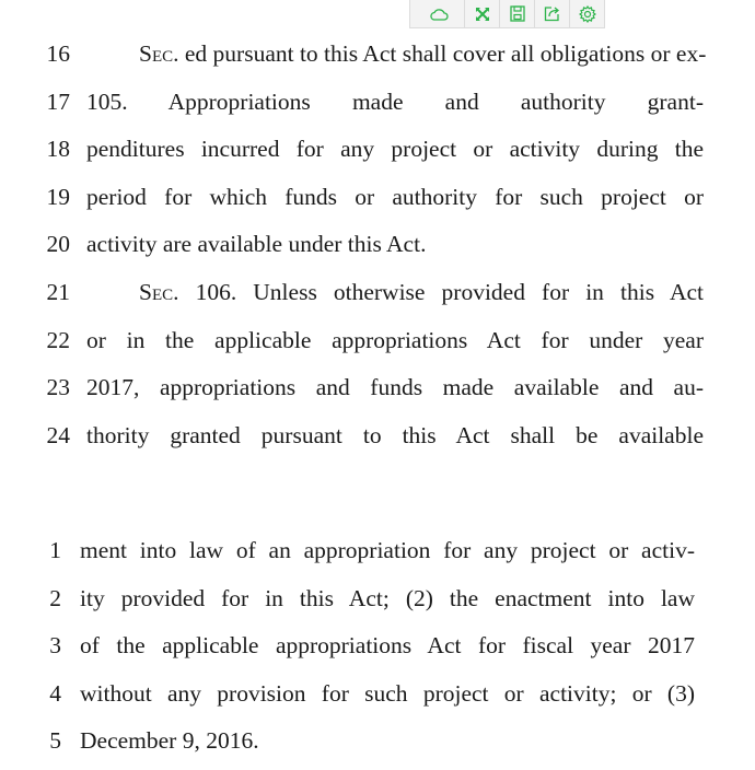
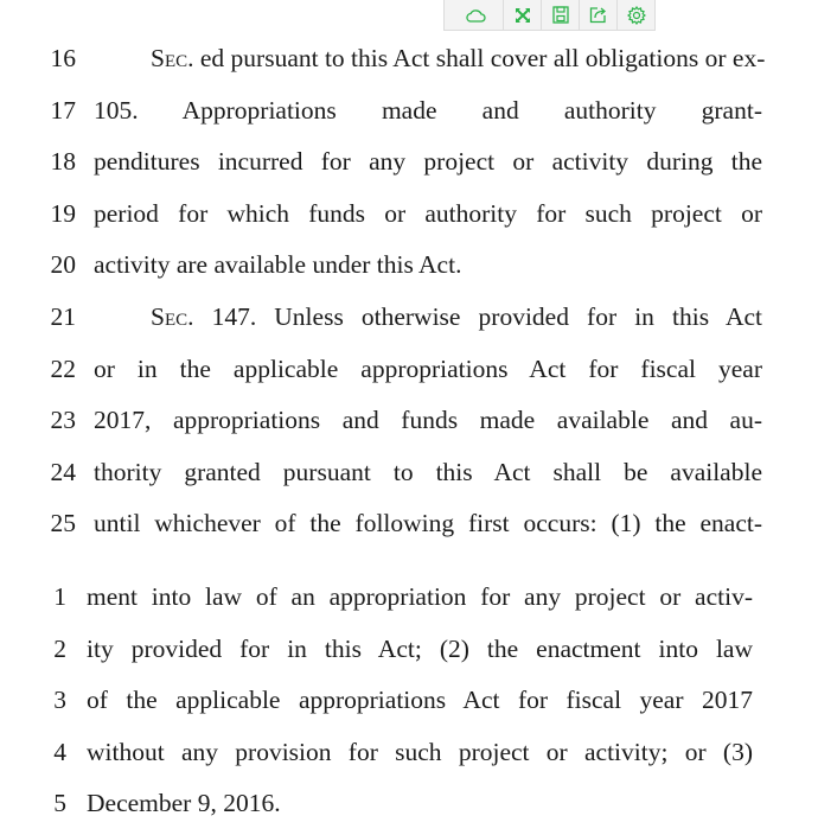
  16
  Sec. ed pursuant to this Act shall cover all obligations or ex-
  17
  105. Appropriations made and authority grant-
  18
  penditures incurred for any project or activity during the
  19
  period for which funds or authority for such project or
  20
  activity are available under this Act.
  21
- Sec. 106. Unless otherwise provided for in this Act
+ Sec. 147. Unless otherwise provided for in this Act
  22
- or in the applicable appropriations Act for under year
+ or in the applicable appropriations Act for fiscal year
  23
  2017, appropriations and funds made available and au-
  24
  thority granted pursuant to this Act shall be available
+ 25
+ until whichever of the following first occurs: (1) the enact-
  1
  ment into law of an appropriation for any project or activ-
  2
  ity provided for in this Act; (2) the enactment into law
  3
  of the applicable appropriations Act for fiscal year 2017
  4
  without any provision for such project or activity; or (3)
  5
  December 9, 2016.
